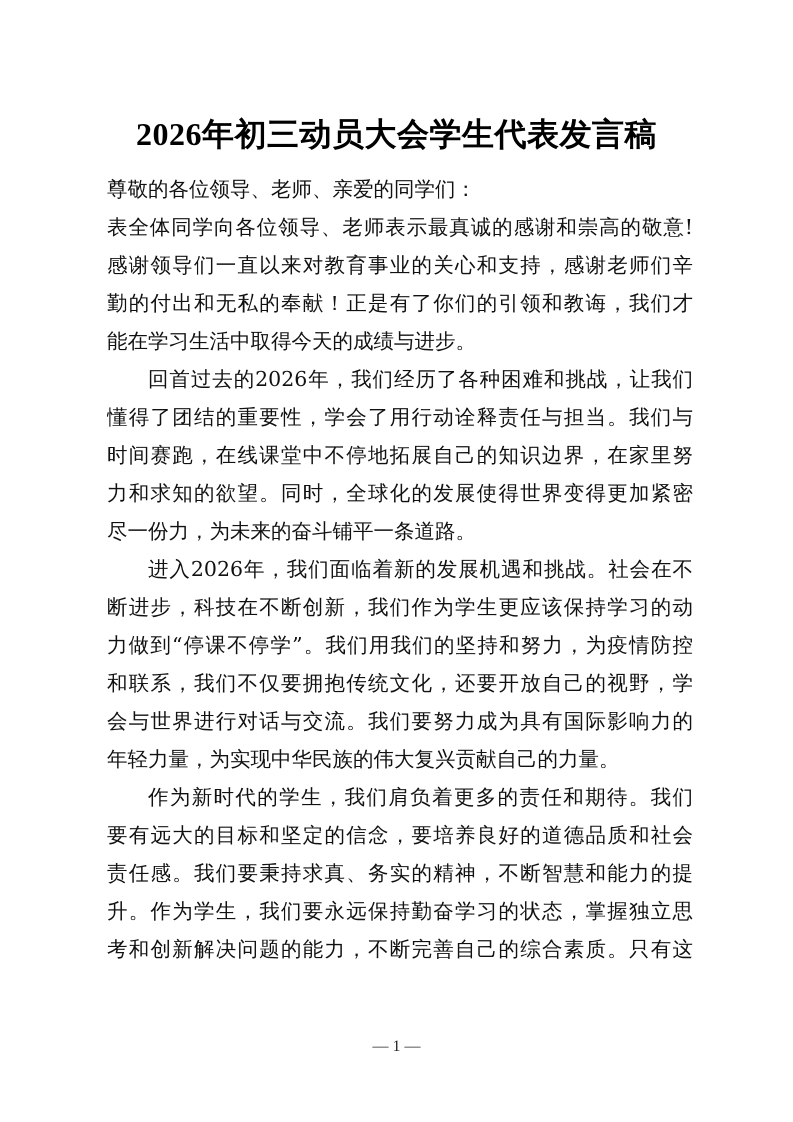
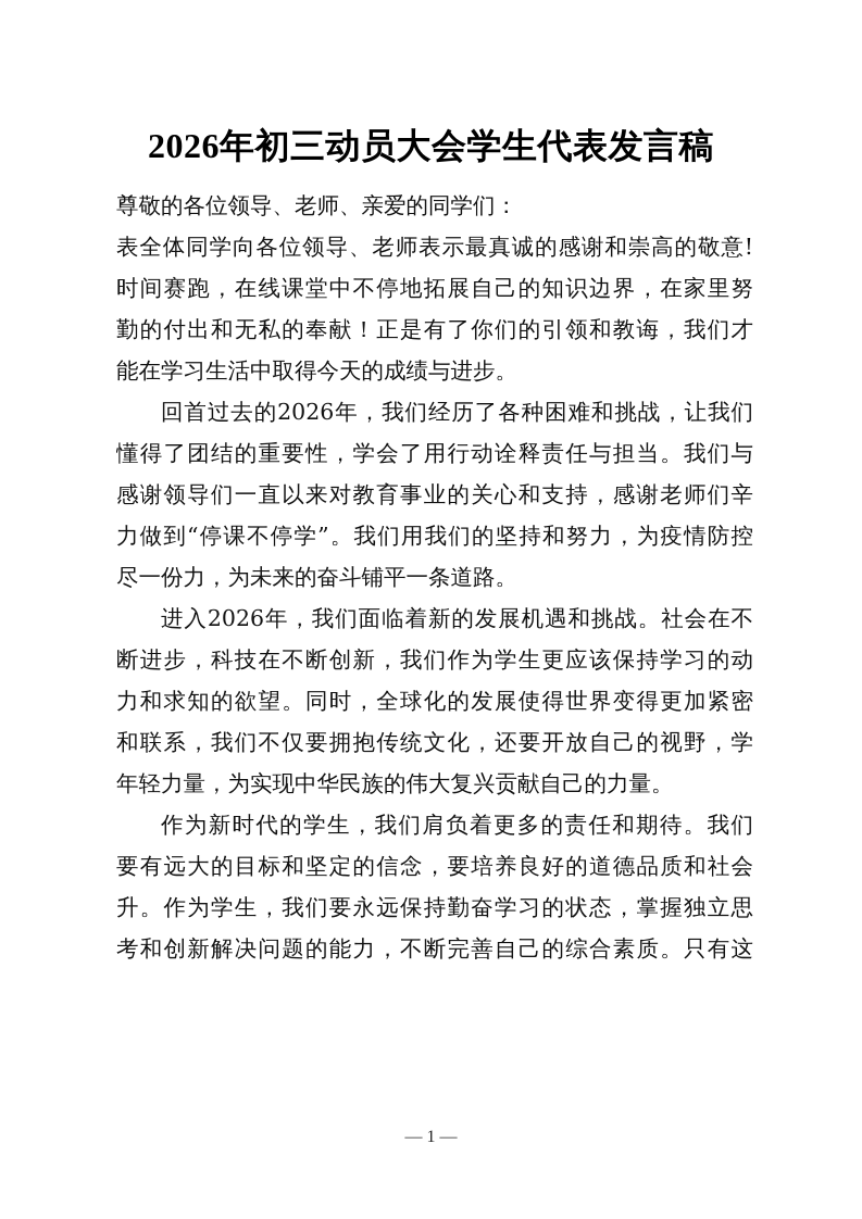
  2026年初三动员大会学生代表发言稿
  尊敬的各位领导、老师、亲爱的同学们：
  表全体同学向各位领导、老师表示最真诚的感谢和崇高的敬意!
- 感谢领导们一直以来对教育事业的关心和支持，感谢老师们辛
+ 时间赛跑，在线课堂中不停地拓展自己的知识边界，在家里努
  勤的付出和无私的奉献！正是有了你们的引领和教诲，我们才
  能在学习生活中取得今天的成绩与进步。
  回首过去的2026年，我们经历了各种困难和挑战，让我们
  懂得了团结的重要性，学会了用行动诠释责任与担当。我们与
- 时间赛跑，在线课堂中不停地拓展自己的知识边界，在家里努
+ 感谢领导们一直以来对教育事业的关心和支持，感谢老师们辛
- 力和求知的欲望。同时，全球化的发展使得世界变得更加紧密
+ 力做到“停课不停学”。我们用我们的坚持和努力，为疫情防控
  尽一份力，为未来的奋斗铺平一条道路。
  进入2026年，我们面临着新的发展机遇和挑战。社会在不
  断进步，科技在不断创新，我们作为学生更应该保持学习的动
- 力做到“停课不停学”。我们用我们的坚持和努力，为疫情防控
+ 力和求知的欲望。同时，全球化的发展使得世界变得更加紧密
  和联系，我们不仅要拥抱传统文化，还要开放自己的视野，学
- 会与世界进行对话与交流。我们要努力成为具有国际影响力的
  年轻力量，为实现中华民族的伟大复兴贡献自己的力量。
  作为新时代的学生，我们肩负着更多的责任和期待。我们
  要有远大的目标和坚定的信念，要培养良好的道德品质和社会
- 责任感。我们要秉持求真、务实的精神，不断智慧和能力的提
  升。作为学生，我们要永远保持勤奋学习的状态，掌握独立思
  考和创新解决问题的能力，不断完善自己的综合素质。只有这
  — 1 —
